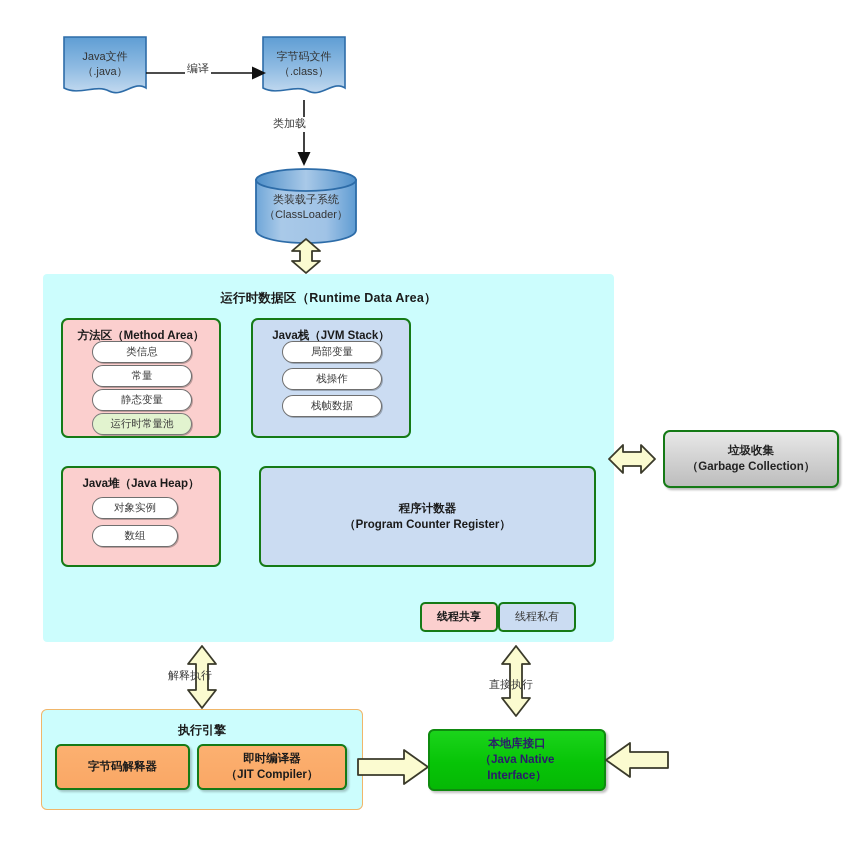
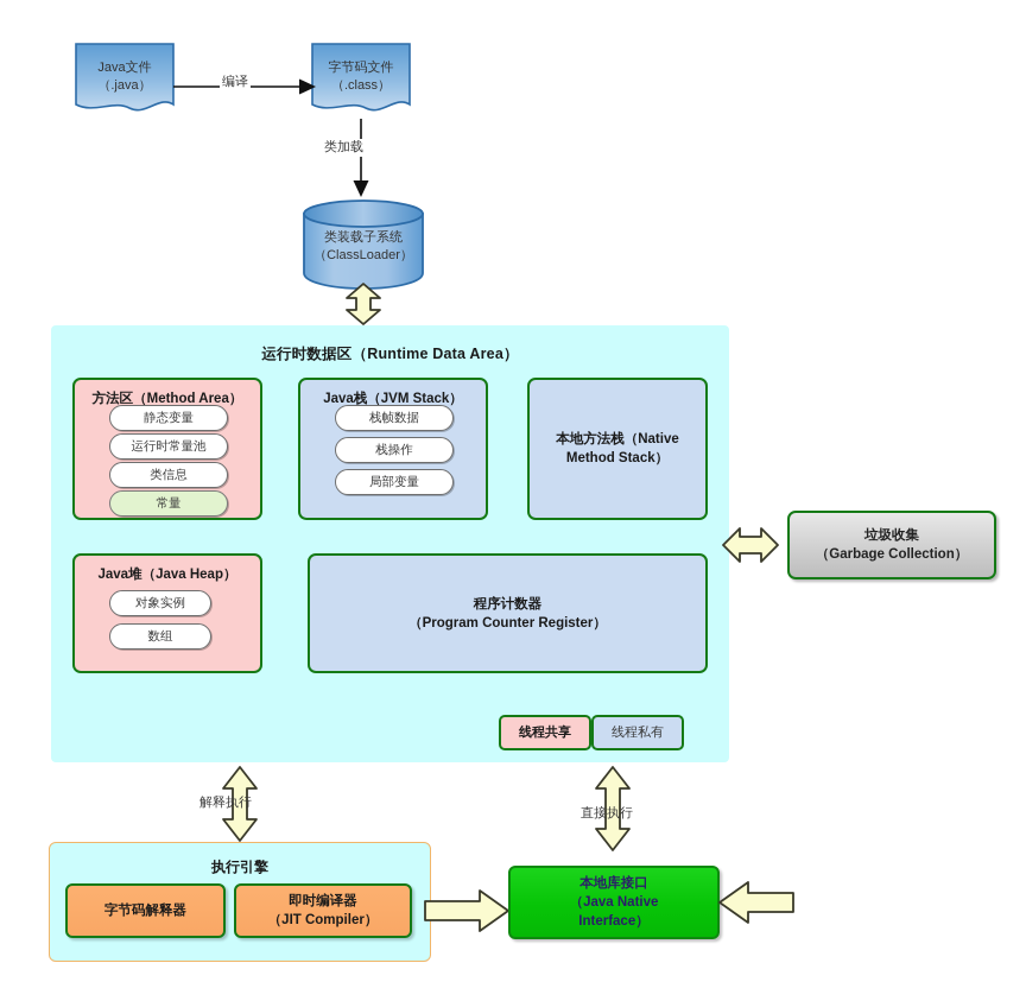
  Java文件
  （.java）
  字节码文件
  （.class）
  编译
  类加载
  类装载子系统
  （ClassLoader）
  运行时数据区（Runtime Data Area）
  方法区（Method Area）
- 类信息
+ 静态变量
- 常量
+ 运行时常量池
- 静态变量
+ 类信息
- 运行时常量池
+ 常量
  Java栈（JVM Stack）
- 局部变量
+ 栈帧数据
  栈操作
- 栈帧数据
+ 局部变量
+ 本地方法栈（Native
+ Method Stack）
  Java堆（Java Heap）
  对象实例
  数组
  程序计数器
  （Program Counter Register）
  线程共享
  线程私有
  垃圾收集
  （Garbage Collection）
  解释执行
  直接执行
  执行引擎
  字节码解释器
  即时编译器
  （JIT Compiler）
  本地库接口
  （Java Native
  Interface）
